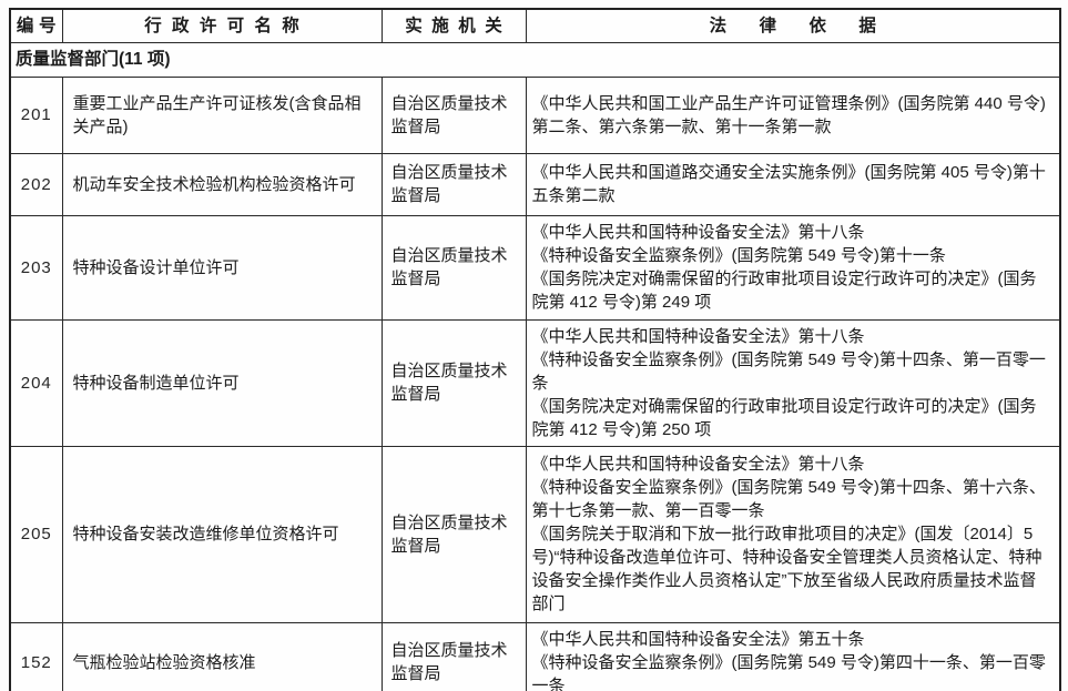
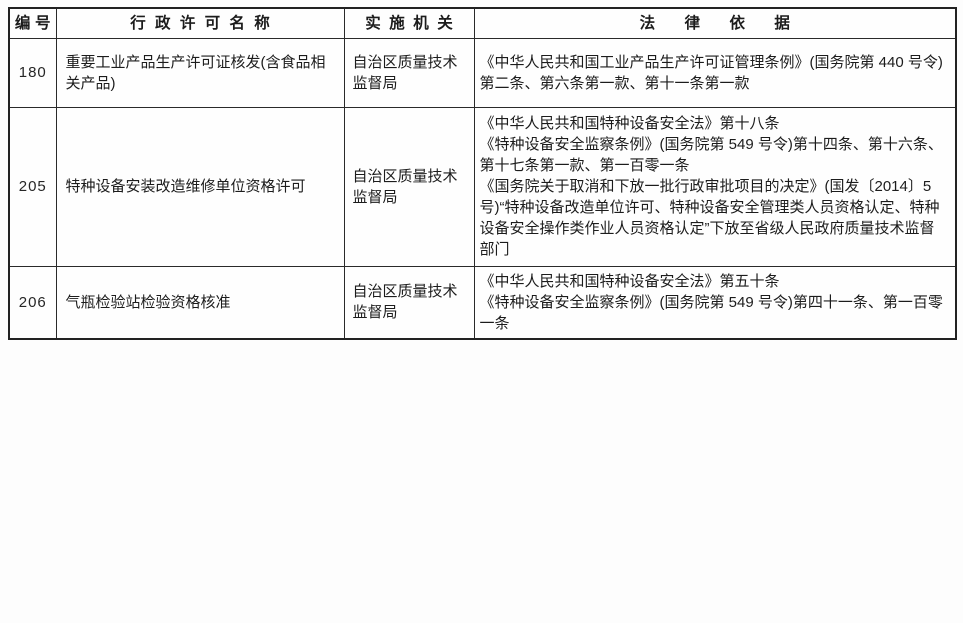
  编号	行政许可名称	实施机关	法律依据
- 质量监督部门(11 项)
- 201	重要工业产品生产许可证核发(含食品相关产品)	自治区质量技术监督局	《中华人民共和国工业产品生产许可证管理条例》(国务院第 440 号令)第二条、第六条第一款、第十一条第一款
+ 180	重要工业产品生产许可证核发(含食品相关产品)	自治区质量技术监督局	《中华人民共和国工业产品生产许可证管理条例》(国务院第 440 号令)第二条、第六条第一款、第十一条第一款
- 202	机动车安全技术检验机构检验资格许可	自治区质量技术监督局	《中华人民共和国道路交通安全法实施条例》(国务院第 405 号令)第十五条第二款
- 203	特种设备设计单位许可	自治区质量技术监督局	《中华人民共和国特种设备安全法》第十八条《特种设备安全监察条例》(国务院第 549 号令)第十一条《国务院决定对确需保留的行政审批项目设定行政许可的决定》(国务院第 412 号令)第 249 项
- 204	特种设备制造单位许可	自治区质量技术监督局	《中华人民共和国特种设备安全法》第十八条《特种设备安全监察条例》(国务院第 549 号令)第十四条、第一百零一条《国务院决定对确需保留的行政审批项目设定行政许可的决定》(国务院第 412 号令)第 250 项
  205	特种设备安装改造维修单位资格许可	自治区质量技术监督局	《中华人民共和国特种设备安全法》第十八条《特种设备安全监察条例》(国务院第 549 号令)第十四条、第十六条、第十七条第一款、第一百零一条《国务院关于取消和下放一批行政审批项目的决定》(国发〔2014〕5号)“特种设备改造单位许可、特种设备安全管理类人员资格认定、特种设备安全操作类作业人员资格认定”下放至省级人民政府质量技术监督部门
- 152	气瓶检验站检验资格核准	自治区质量技术监督局	《中华人民共和国特种设备安全法》第五十条《特种设备安全监察条例》(国务院第 549 号令)第四十一条、第一百零一条
+ 206	气瓶检验站检验资格核准	自治区质量技术监督局	《中华人民共和国特种设备安全法》第五十条《特种设备安全监察条例》(国务院第 549 号令)第四十一条、第一百零一条
